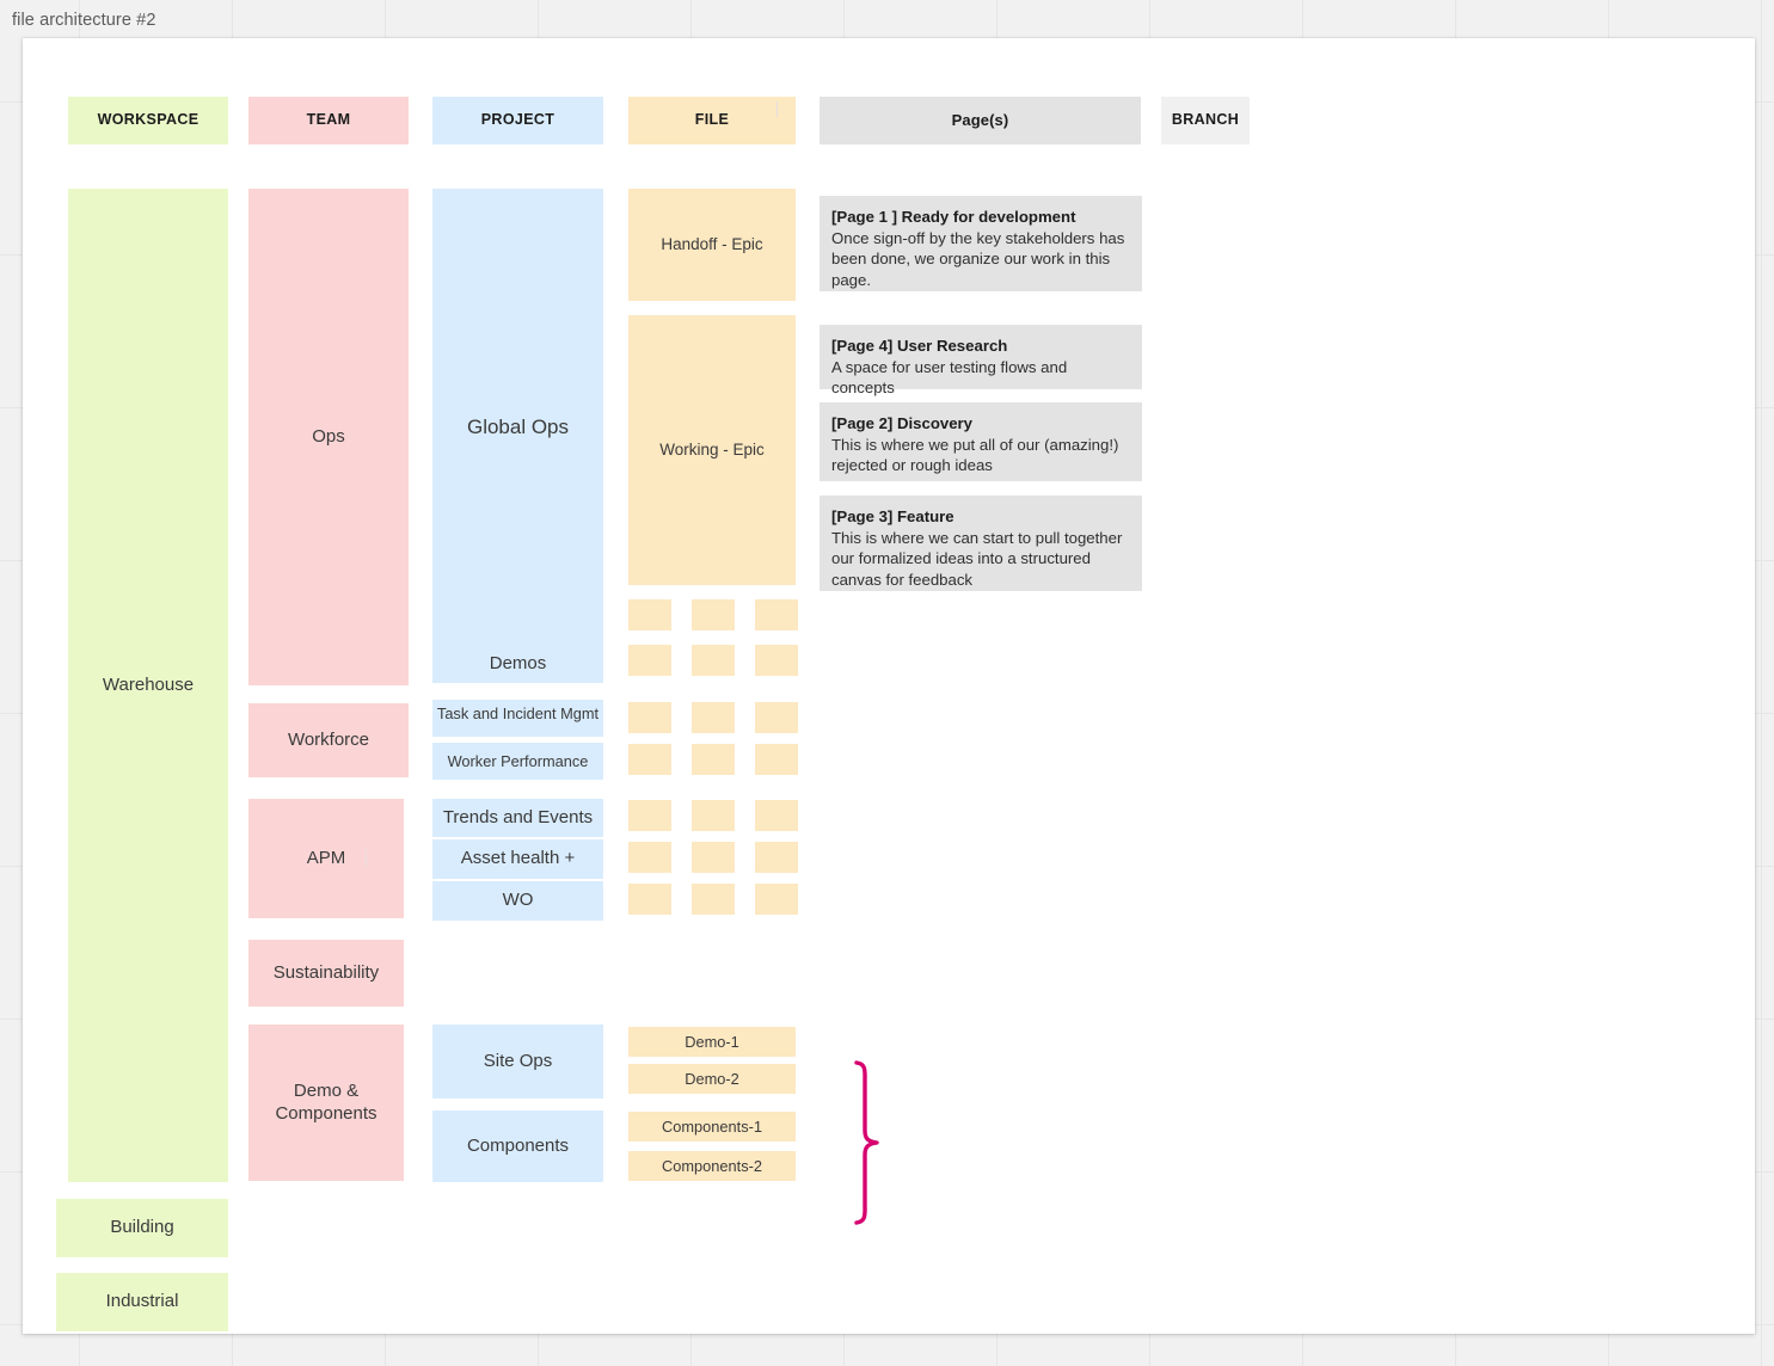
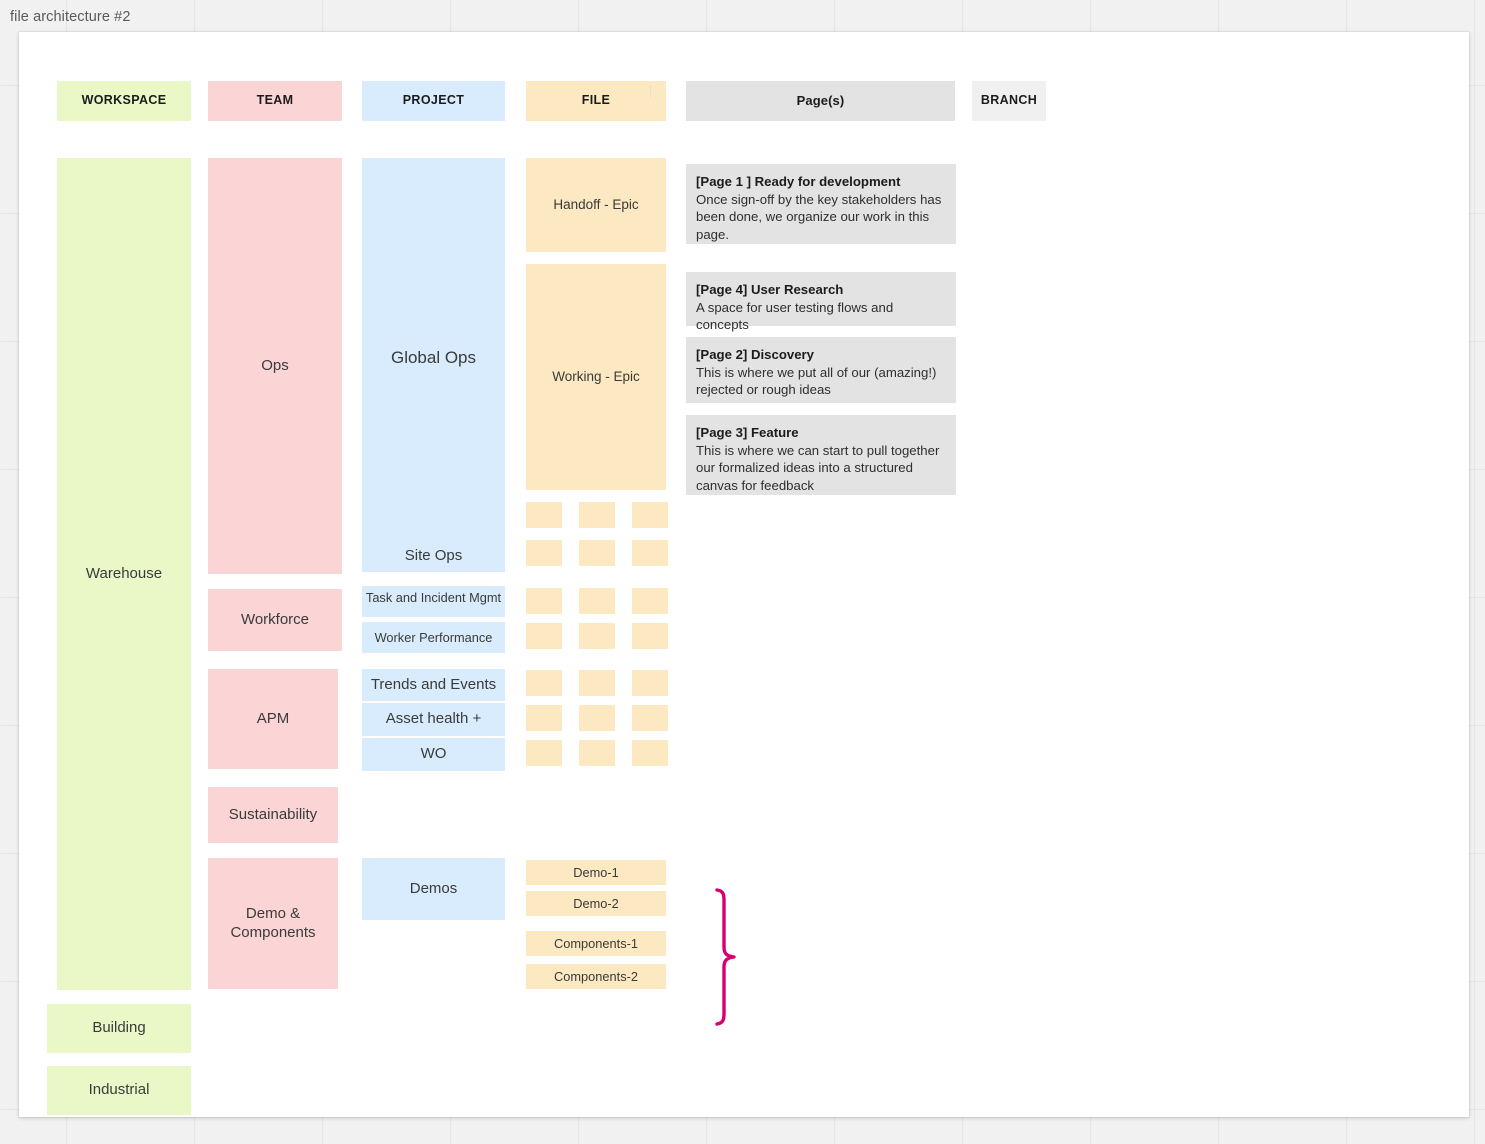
  file architecture #2
  WORKSPACE
  TEAM
  PROJECT
  FILE
  Page(s)
  BRANCH
  Warehouse
  Building
  Industrial
  Ops
  Workforce
  APM
  Sustainability
  Demo & Components
  Global Ops
- Demos
+ Site Ops
  Task and Incident Mgmt
  Worker Performance
  Trends and Events
  Asset health +
  WO
- Site Ops
+ Demos
- Components
  Handoff - Epic
  Working - Epic
  Demo-1
  Demo-2
  Components-1
  Components-2
  [Page 1 ] Ready for development
  Once sign-off by the key stakeholders has been done, we organize our work in this page.
  [Page 4] User Research
  A space for user testing flows and concepts
  [Page 2] Discovery
  This is where we put all of our (amazing!) rejected or rough ideas
  [Page 3] Feature
  This is where we can start to pull together our formalized ideas into a structured canvas for feedback
